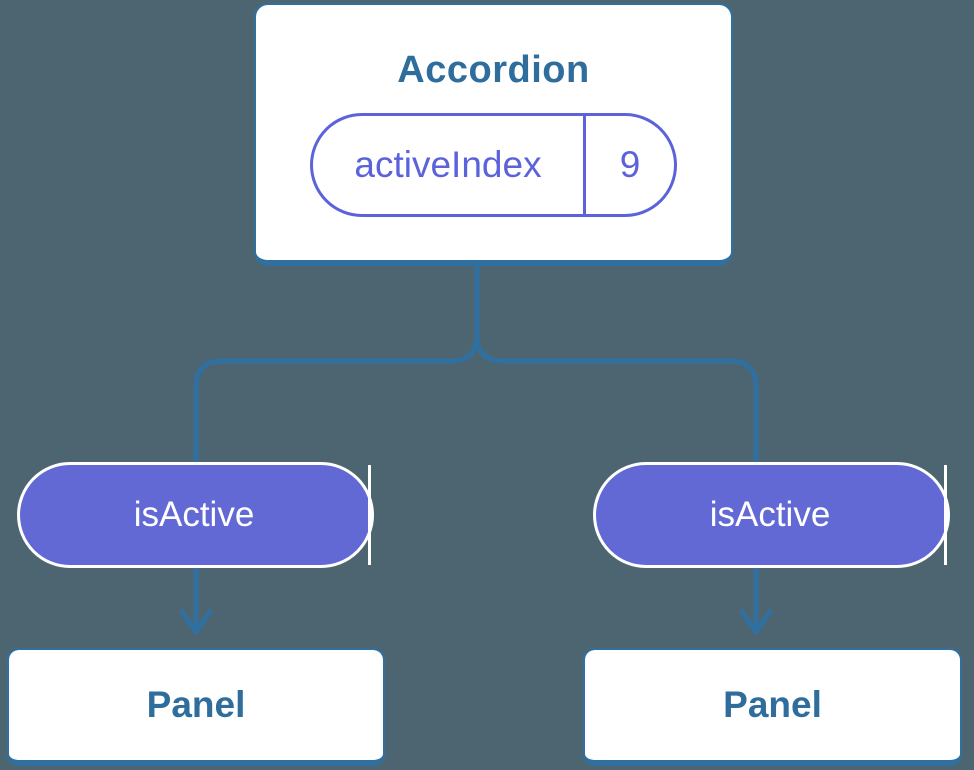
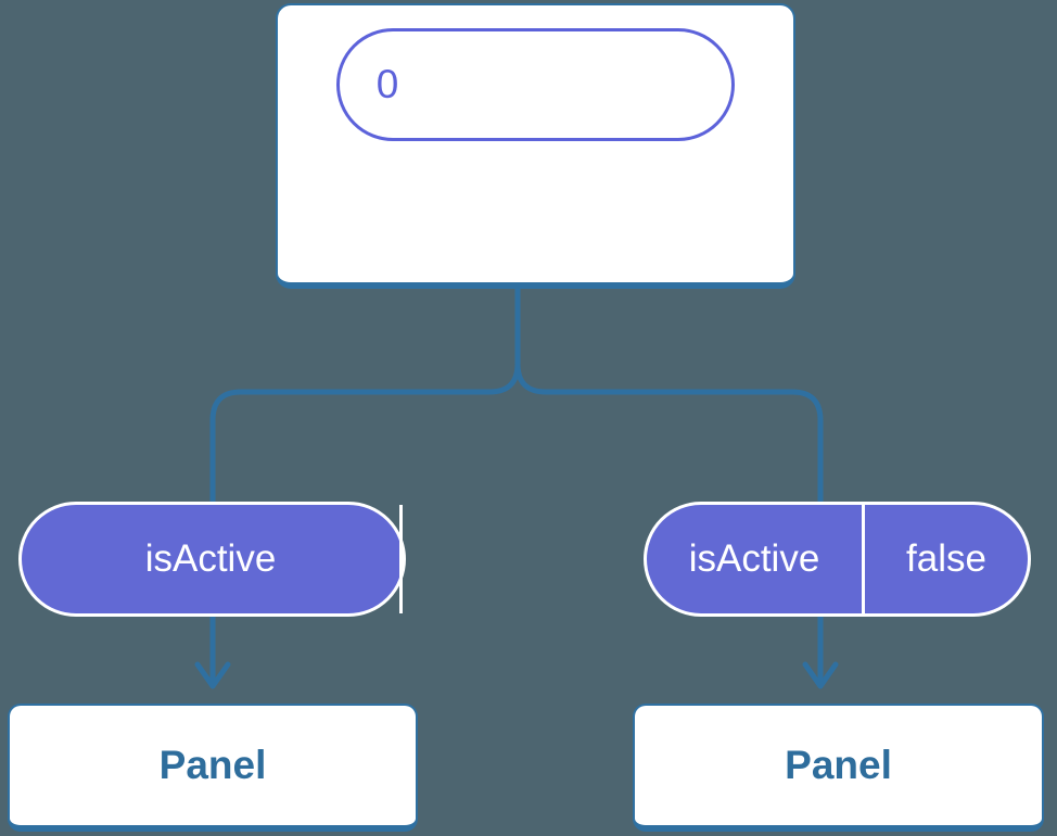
- Accordion
- activeIndex
- 9
+ 0
  isActive
  isActive
+ false
  Panel
  Panel
